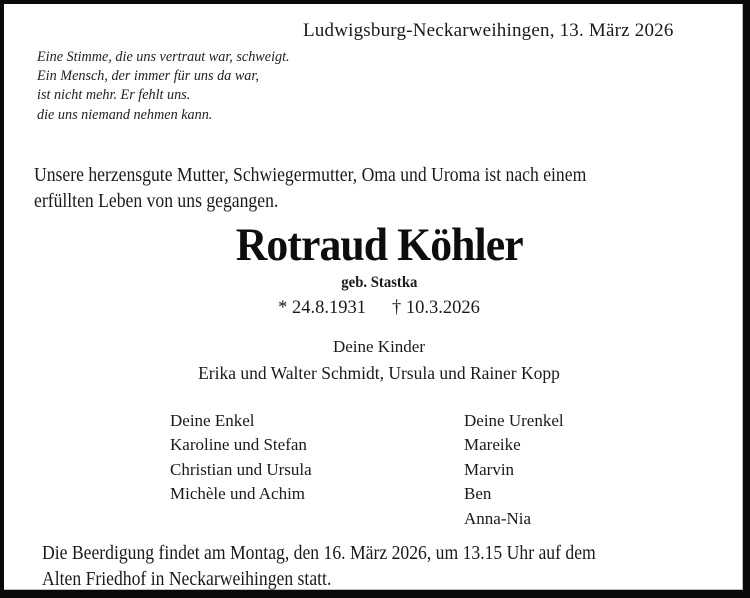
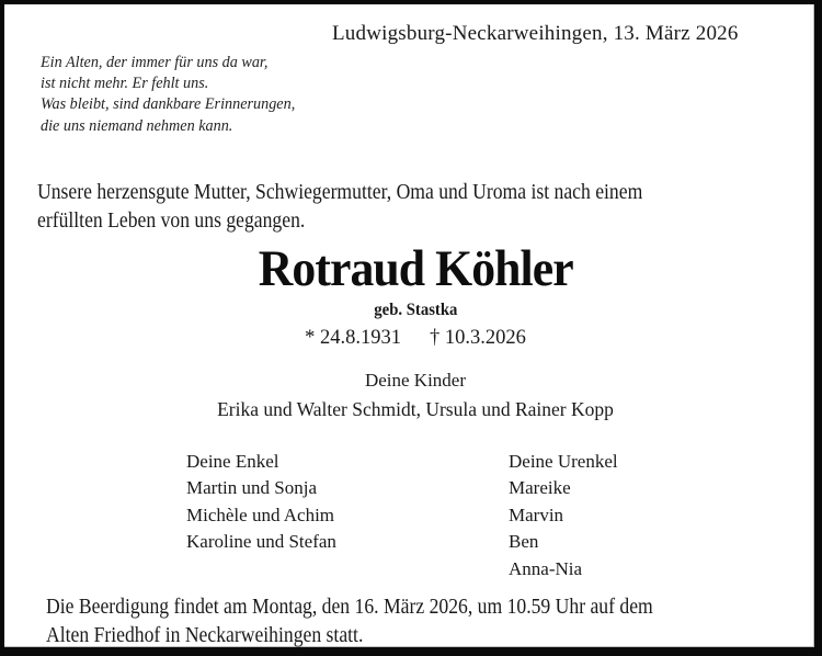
  Ludwigsburg-Neckarweihingen, 13. März 2026
- Eine Stimme, die uns vertraut war, schweigt.
- Ein Mensch, der immer für uns da war,
+ Ein Alten, der immer für uns da war,
  ist nicht mehr. Er fehlt uns.
+ Was bleibt, sind dankbare Erinnerungen,
  die uns niemand nehmen kann.
  Unsere herzensgute Mutter, Schwiegermutter, Oma und Uroma ist nach einem
  erfüllten Leben von uns gegangen.
  Rotraud Köhler
  geb. Stastka
  * 24.8.1931 † 10.3.2026
  Deine Kinder
  Erika und Walter Schmidt, Ursula und Rainer Kopp
  Deine Enkel
+ Martin und Sonja
- Karoline und Stefan
+ Michèle und Achim
- Christian und Ursula
- Michèle und Achim
+ Karoline und Stefan
  Deine Urenkel
  Mareike
  Marvin
  Ben
  Anna-Nia
- Die Beerdigung findet am Montag, den 16. März 2026, um 13.15 Uhr auf dem
+ Die Beerdigung findet am Montag, den 16. März 2026, um 10.59 Uhr auf dem
  Alten Friedhof in Neckarweihingen statt.
